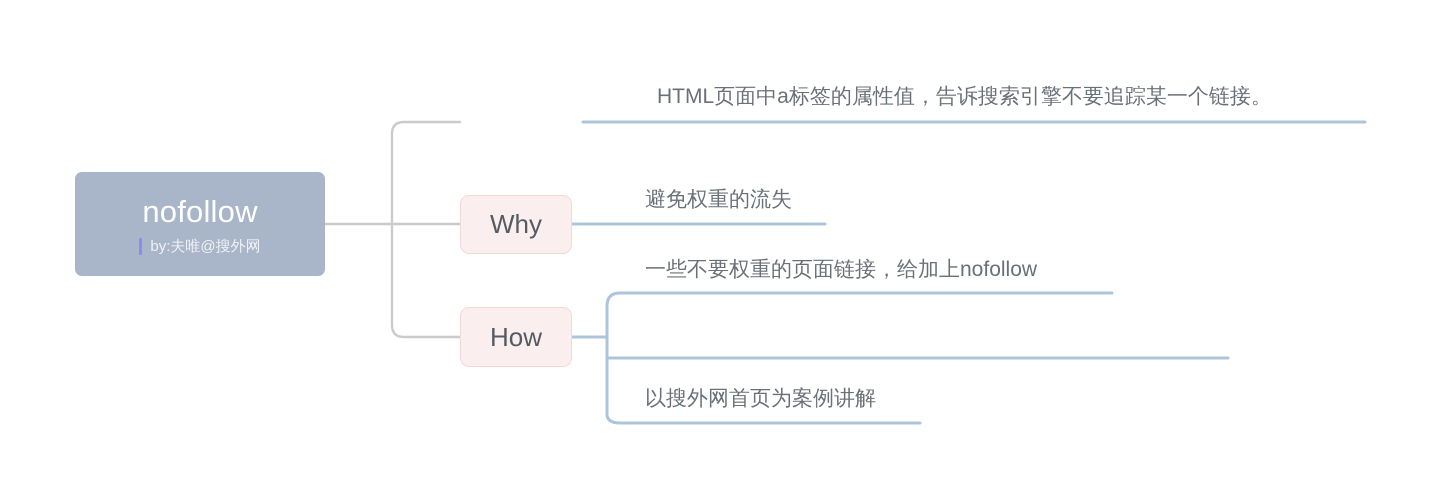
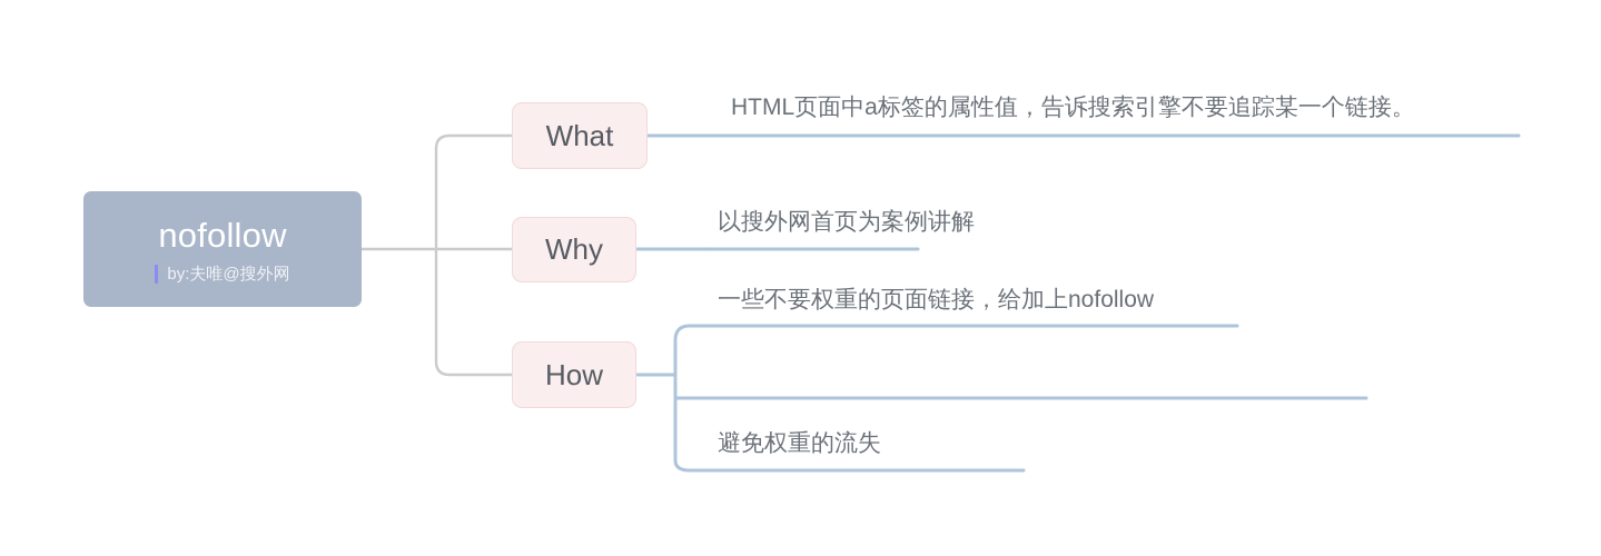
  nofollow
  by:夫唯@搜外网
+ What
  Why
  How
  HTML页面中a标签的属性值，告诉搜索引擎不要追踪某一个链接。
- 避免权重的流失
+ 以搜外网首页为案例讲解
  一些不要权重的页面链接，给加上nofollow
- 以搜外网首页为案例讲解
+ 避免权重的流失
